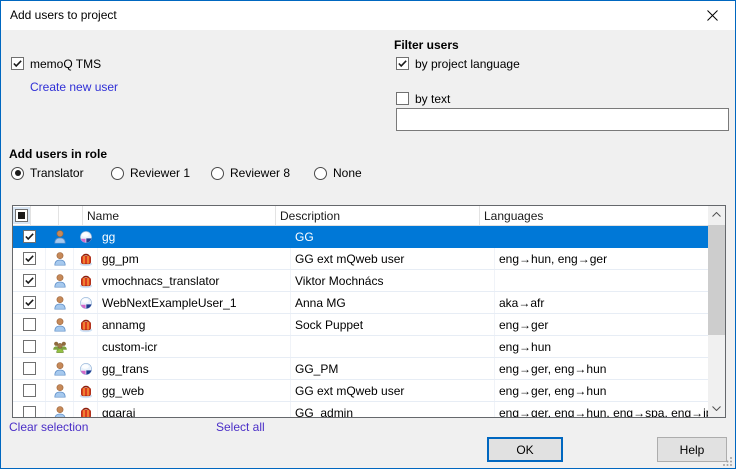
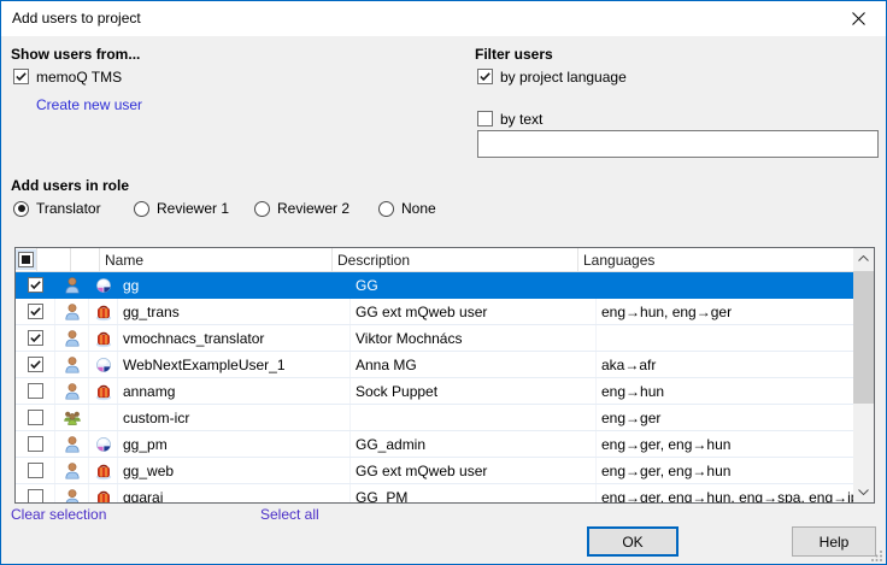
  Add users to project
+ Show users from...
  memoQ TMS
  Create new user
  Filter users
  by project language
  by text
  Add users in role
  Translator
  Reviewer 1
- Reviewer 8
+ Reviewer 2
  None
  Name
  Description
  Languages
  gg
  GG
- gg_pm
+ gg_trans
  GG ext mQweb user
  eng→hun, eng→ger
  vmochnacs_translator
  Viktor Mochnács
  WebNextExampleUser_1
  Anna MG
  aka→afr
  annamg
  Sock Puppet
- eng→ger
+ eng→hun
  custom-icr
- eng→hun
+ eng→ger
- gg_trans
+ gg_pm
- GG_PM
+ GG_admin
  eng→ger, eng→hun
  gg_web
  GG ext mQweb user
  eng→ger, eng→hun
  ggarai
- GG_admin
+ GG_PM
  eng→ger, eng→hun, eng→spa, eng→j
  Clear selection
  Select all
  OK
  Help
